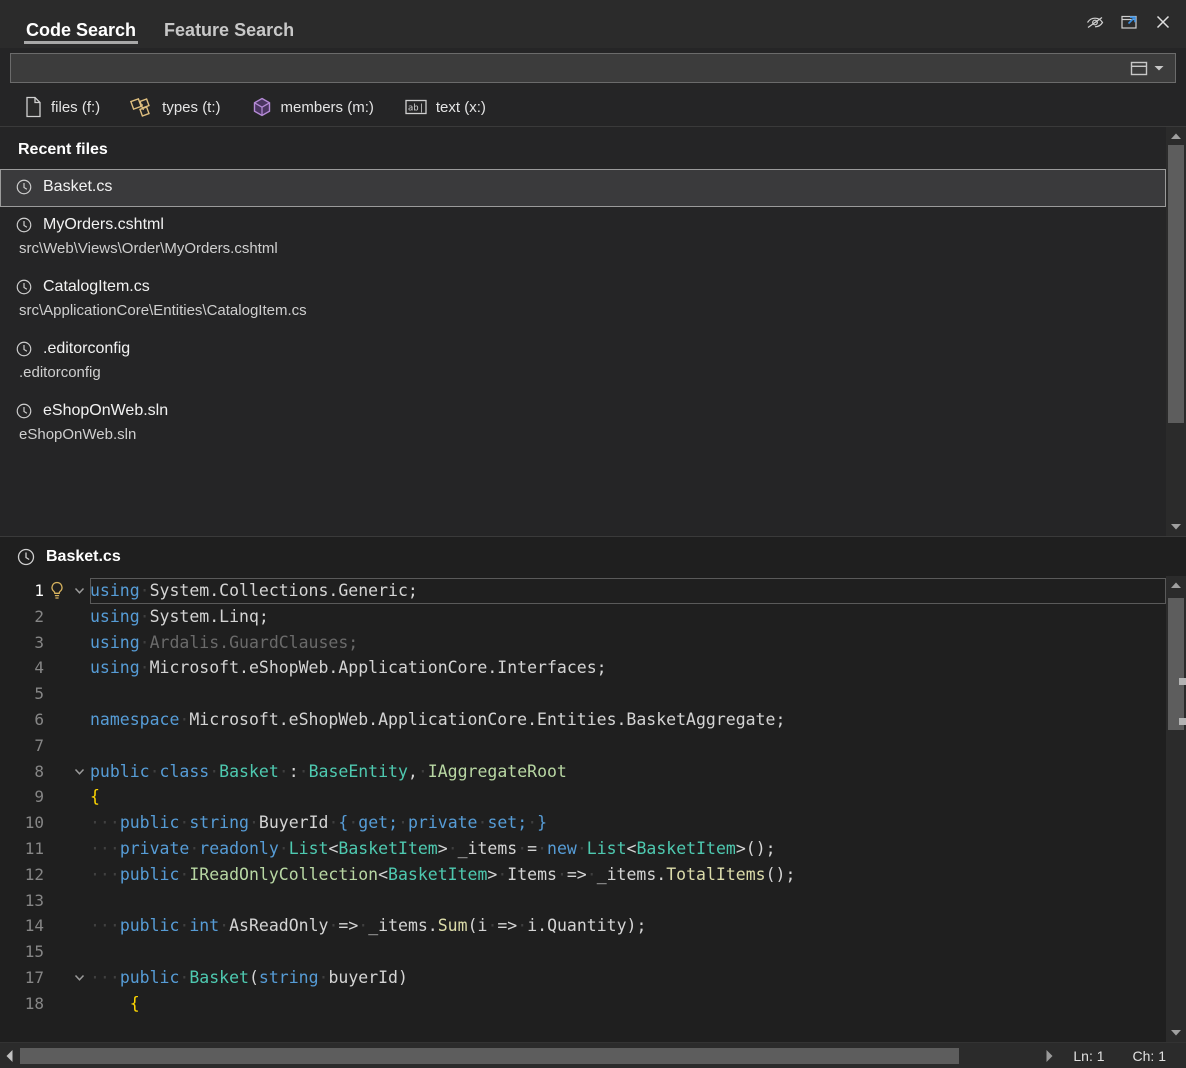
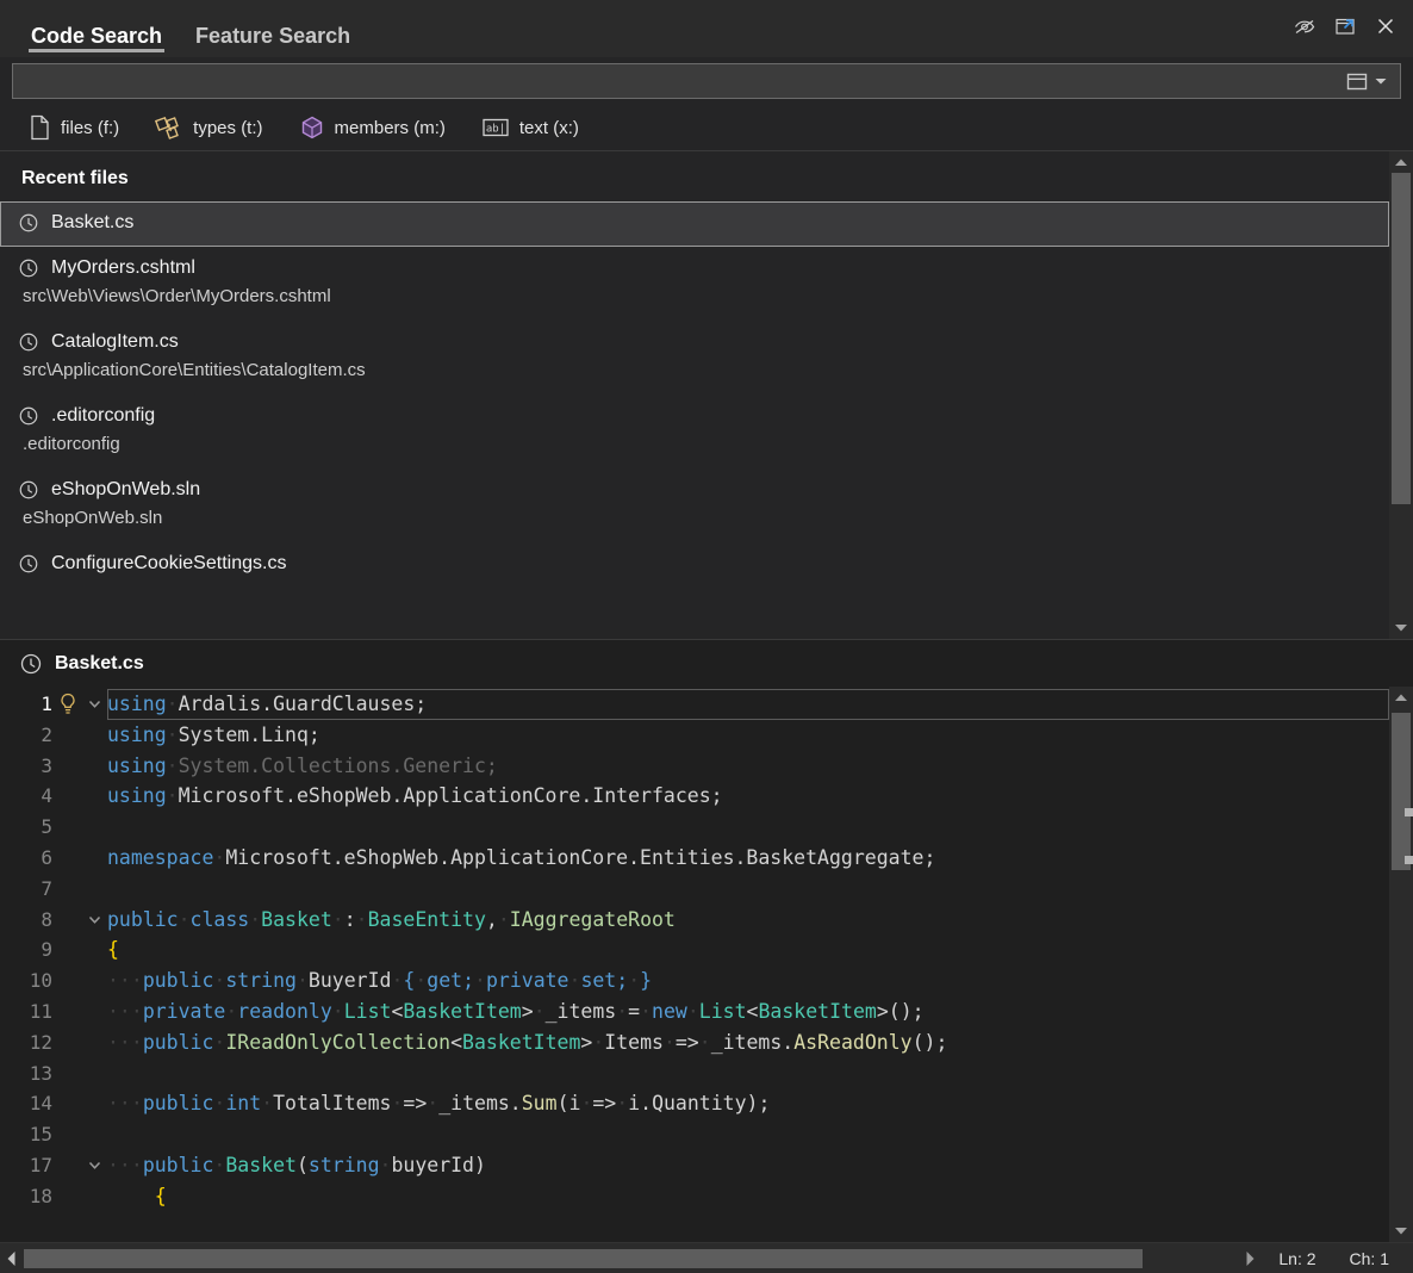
  Code Search
  Feature Search
  files (f:)
  types (t:)
  members (m:)
  ab|
  text (x:)
  Recent files
  Basket.cs
  MyOrders.cshtml
  src\Web\Views\Order\MyOrders.cshtml
  CatalogItem.cs
  src\ApplicationCore\Entities\CatalogItem.cs
  .editorconfig
  .editorconfig
  eShopOnWeb.sln
  eShopOnWeb.sln
+ ConfigureCookieSettings.cs
  Basket.cs
  1
- using·System.Collections.Generic;
+ using·Ardalis.GuardClauses;
  2
  using·System.Linq;
  3
- using·Ardalis.GuardClauses;
+ using·System.Collections.Generic;
  4
  using·Microsoft.eShopWeb.ApplicationCore.Interfaces;
  5
  6
  namespace·Microsoft.eShopWeb.ApplicationCore.Entities.BasketAggregate;
  7
  8
  public·class·Basket·:·BaseEntity,·IAggregateRoot
  9
  {
  10
  ···public·string·BuyerId·{·get;·private·set;·}
  11
  ···private·readonly·List<BasketItem>·_items·=·new·List<BasketItem>();
  12
- ···public·IReadOnlyCollection<BasketItem>·Items·=>·_items.TotalItems();
+ ···public·IReadOnlyCollection<BasketItem>·Items·=>·_items.AsReadOnly();
  13
  14
- ···public·int·AsReadOnly·=>·_items.Sum(i·=>·i.Quantity);
+ ···public·int·TotalItems·=>·_items.Sum(i·=>·i.Quantity);
  15
  17
  ···public·Basket(string·buyerId)
  18
  {
- Ln: 1
+ Ln: 2
  Ch: 1
